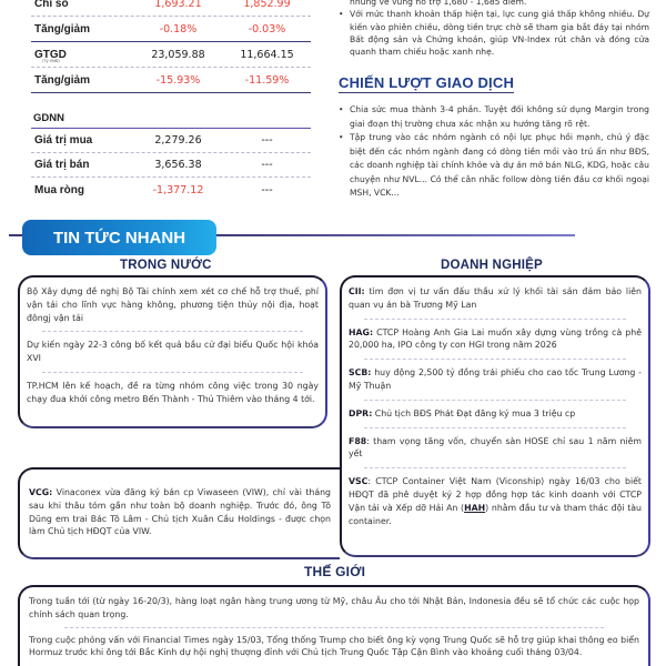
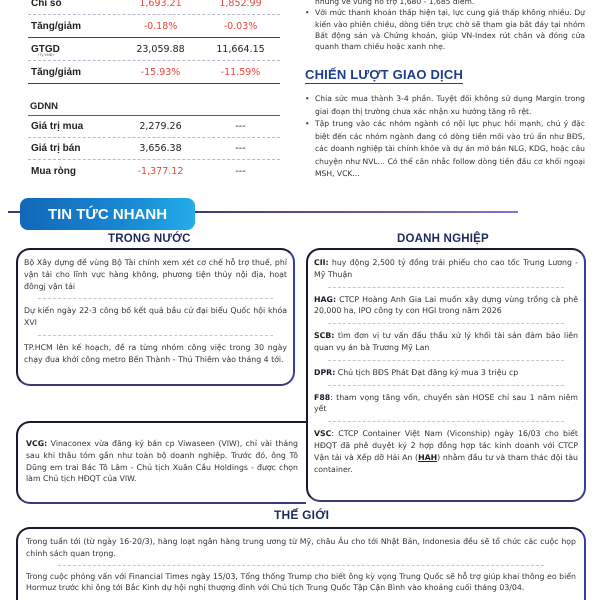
  Chỉ số
  1,693.21
  1,852.99
  Tăng/giảm
  -0.18%
  -0.03%
  GTGD
  23,059.88
  11,664.15
  Tăng/giảm
  -15.93%
  -11.59%
  GDNN
  Giá trị mua
  2,279.26
  ---
  Giá trị bán
  3,656.38
  ---
  Mua ròng
  -1,377.12
  ---
  nhúng về vùng hỗ trợ 1,680 - 1,685 điểm.
  Với mức thanh khoản thấp hiện tại, lực cung giá thấp không nhiều. Dự kiến vào phiên chiều, dòng tiền trực chờ sẽ tham gia bắt đáy tại nhóm Bất động sản và Chứng khoán, giúp VN-Index rút chân và đóng cửa quanh tham chiếu hoặc xanh nhẹ.
  CHIẾN LƯỢT GIAO DỊCH
  Chia sức mua thành 3-4 phần. Tuyệt đối không sử dụng Margin trong giai đoạn thị trường chưa xác nhận xu hướng tăng rõ rệt.
  Tập trung vào các nhóm ngành có nội lực phục hồi mạnh, chú ý đặc biệt đến các nhóm ngành đang có dòng tiền mồi vào trú ẩn như BĐS, các doanh nghiệp tài chính khỏe và dự án mở bán NLG, KDG, hoặc câu chuyện như NVL... Có thể cân nhắc follow dòng tiền đầu cơ khối ngoại MSH, VCK...
  TIN TỨC NHANH
  TRONG NƯỚC
  DOANH NGHIỆP
- Bộ Xây dựng đề nghị Bộ Tài chính xem xét cơ chế hỗ trợ thuế, phí vận tải cho lĩnh vực hàng không, phương tiện thủy nội địa, hoạt đôngj vận tải
+ Bộ Xây dựng đề vùng Bộ Tài chính xem xét cơ chế hỗ trợ thuế, phí vận tải cho lĩnh vực hàng không, phương tiện thủy nội địa, hoạt đôngj vận tải
  Dự kiến ngày 22-3 công bố kết quả bầu cử đại biểu Quốc hội khóa XVI
  TP.HCM lên kế hoạch, đề ra từng nhóm công việc trong 30 ngày chạy đua khởi công metro Bến Thành - Thủ Thiêm vào tháng 4 tới.
  VCG: Vinaconex vừa đăng ký bán cp Viwaseen (VIW), chỉ vài tháng sau khi thâu tóm gần như toàn bộ doanh nghiệp. Trước đó, ông Tô Dũng em trai Bác Tô Lâm - Chủ tịch Xuân Cầu Holdings - được chọn làm Chủ tịch HĐQT của VIW.
- CII: tìm đơn vị tư vấn đấu thầu xử lý khối tài sản đảm bảo liên quan vụ án bà Trương Mỹ Lan
+ CII: huy động 2,500 tỷ đồng trái phiếu cho cao tốc Trung Lương - Mỹ Thuận
  HAG: CTCP Hoàng Anh Gia Lai muốn xây dựng vùng trồng cà phê 20,000 ha, IPO công ty con HGI trong năm 2026
- SCB: huy động 2,500 tỷ đồng trái phiếu cho cao tốc Trung Lương - Mỹ Thuận
+ SCB: tìm đơn vị tư vấn đấu thầu xử lý khối tài sản đảm bảo liên quan vụ án bà Trương Mỹ Lan
  DPR: Chủ tịch BĐS Phát Đạt đăng ký mua 3 triệu cp
  F88: tham vọng tăng vốn, chuyển sàn HOSE chỉ sau 1 năm niêm yết
  VSC: CTCP Container Việt Nam (Viconship) ngày 16/03 cho biết HĐQT đã phê duyệt ký 2 hợp đồng hợp tác kinh doanh với CTCP Vận tải và Xếp dỡ Hải An (HAH) nhằm đầu tư và tham thác đội tàu container.
  ✓
  THẾ GIỚI
  Trong tuần tới (từ ngày 16-20/3), hàng loạt ngân hàng trung ương từ Mỹ, châu Âu cho tới Nhật Bản, Indonesia đều sẽ tổ chức các cuộc họp chính sách quan trọng.
  Trong cuộc phỏng vấn với Financial Times ngày 15/03, Tổng thống Trump cho biết ông kỳ vọng Trung Quốc sẽ hỗ trợ giúp khai thông eo biển Hormuz trước khi ông tới Bắc Kinh dự hội nghị thượng đỉnh với Chủ tịch Trung Quốc Tập Cận Bình vào khoảng cuối tháng 03/04.
